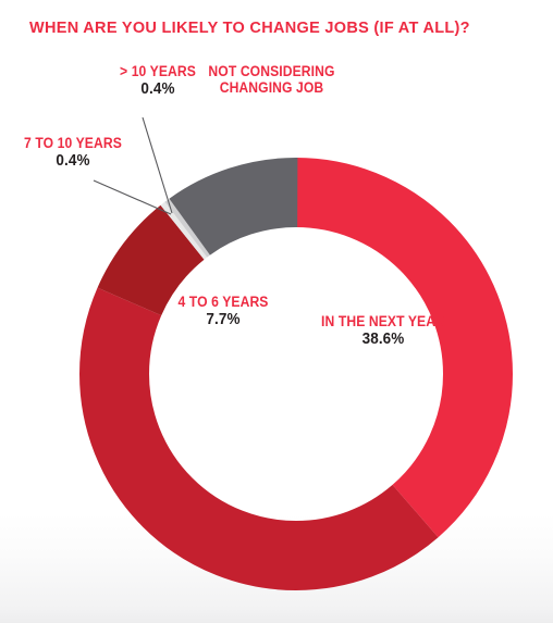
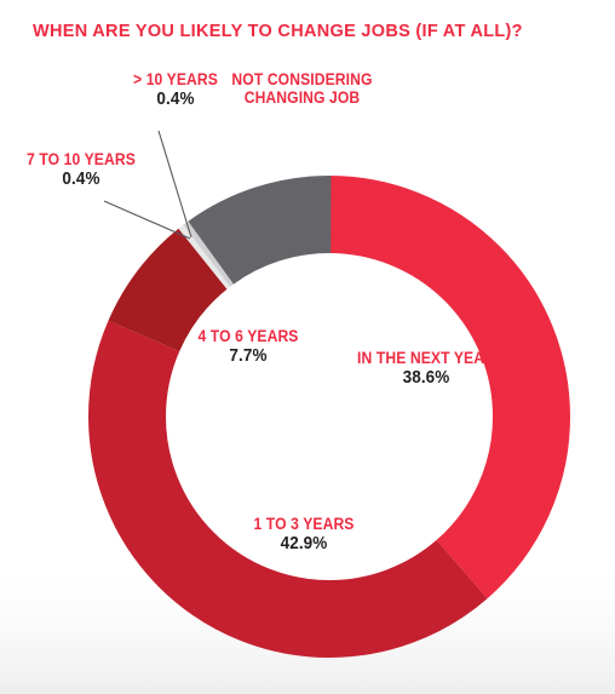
  WHEN ARE YOU LIKELY TO CHANGE JOBS (IF AT ALL)?
  > 10 YEARS
  0.4%
  NOT CONSIDERING
  CHANGING JOB
  7 TO 10 YEARS
  0.4%
  4 TO 6 YEARS
  7.7%
  IN THE NEXT YEAR
  38.6%
+ 1 TO 3 YEARS
+ 42.9%
